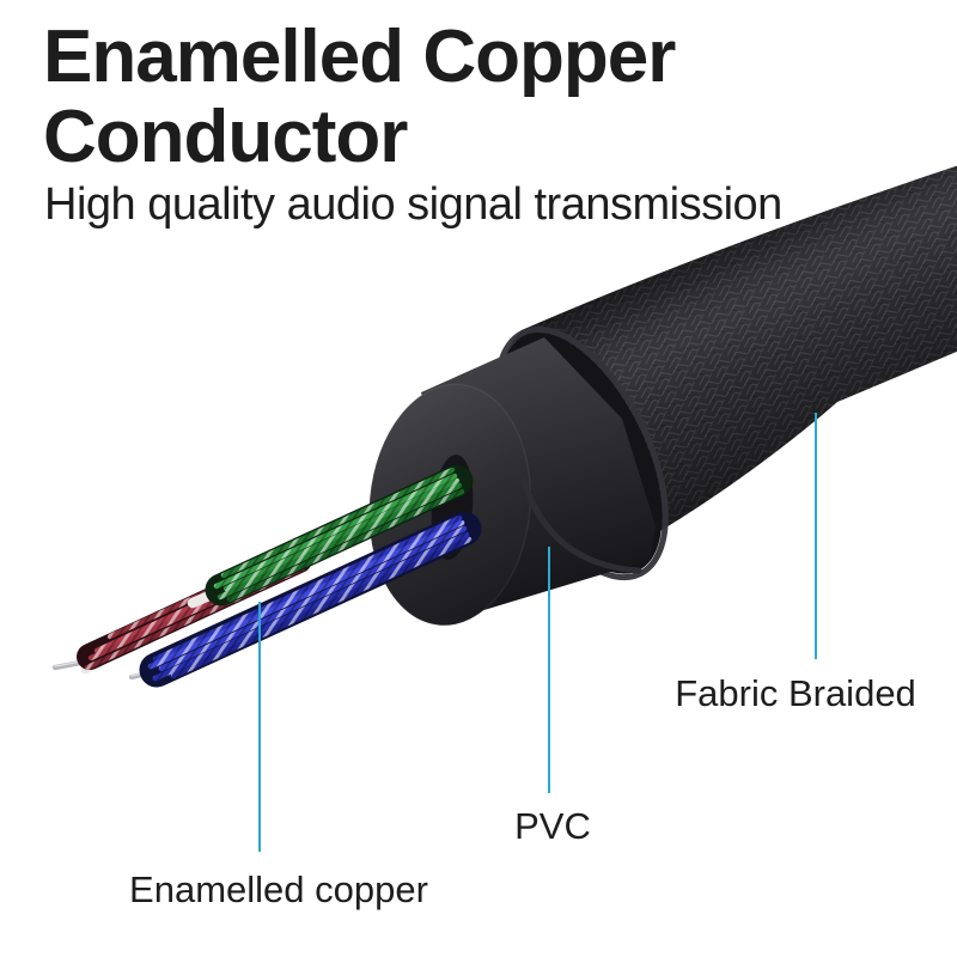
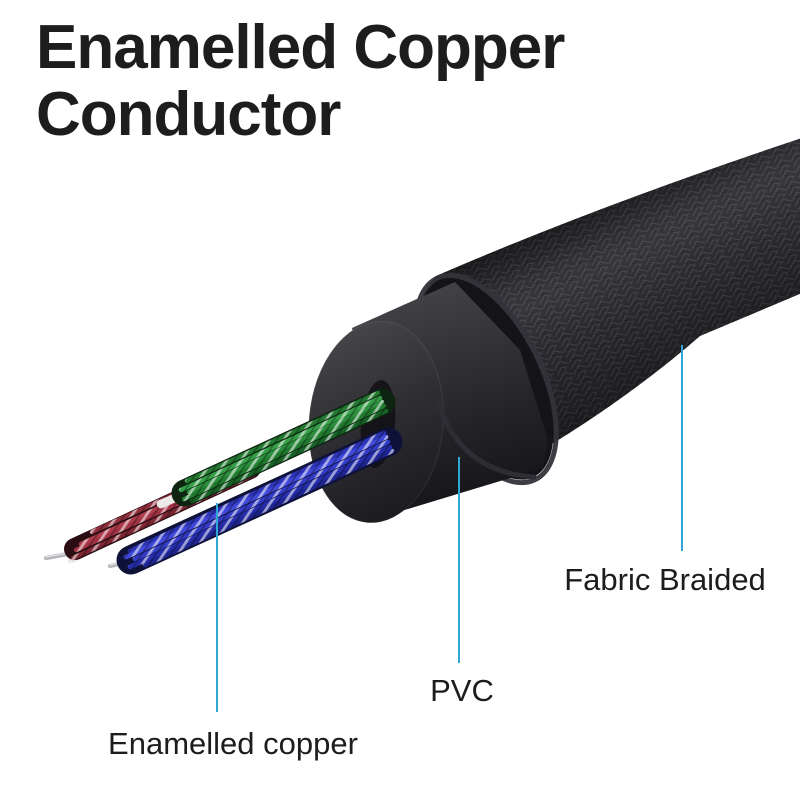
  Enamelled Copper
  Conductor
- High quality audio signal transmission
  Fabric Braided
  PVC
  Enamelled copper
